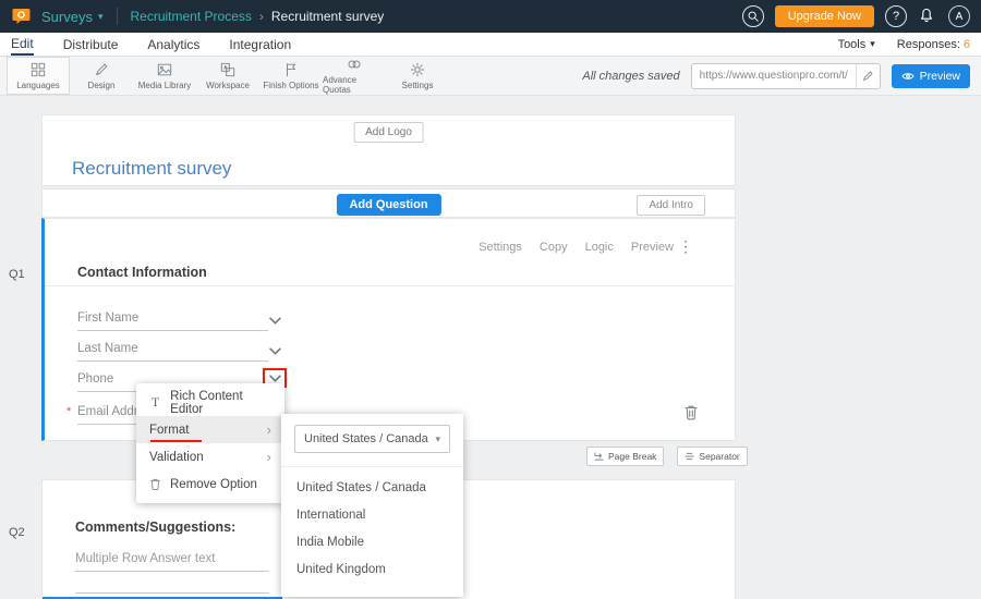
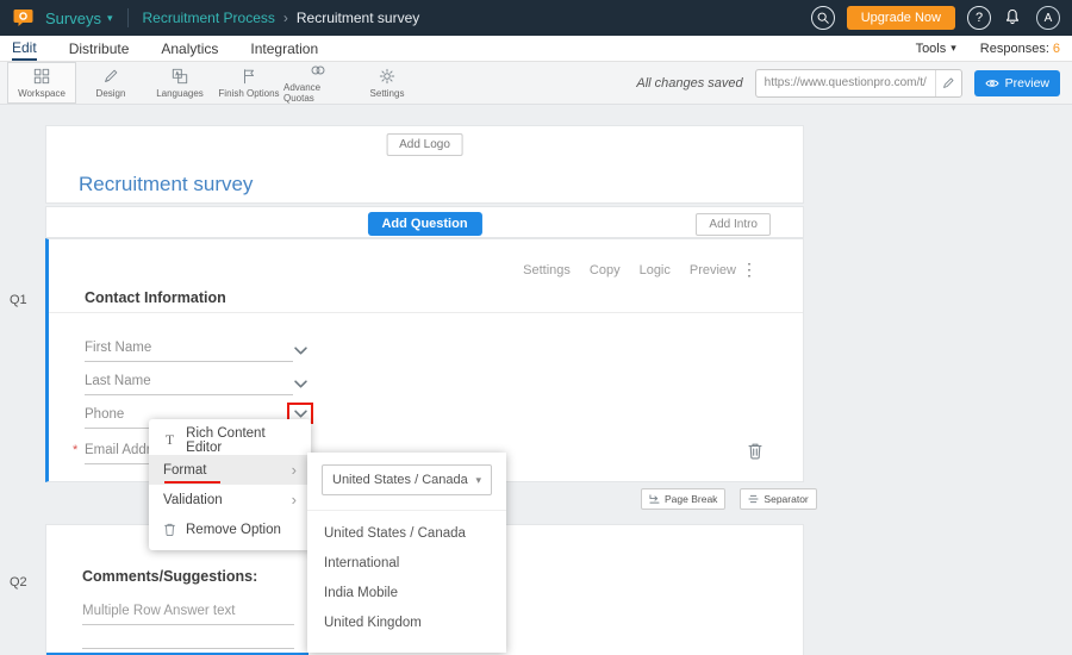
  Surveys
  ▾
  Recruitment Process
  ›
  Recruitment survey
  Upgrade Now
  ?
  A
  Edit
  Distribute
  Analytics
  Integration
  Tools
  ▾
  Responses: 6
- Languages
+ Workspace
  Design
- Media Library
- Workspace
+ Languages
  Finish Options
  Advance Quotas
  Settings
  All changes saved
  https://www.questionpro.com/t/
  Preview
  Add Logo
  Recruitment survey
  Add Question
  Add Intro
  Q1
  Settings
  Copy
  Logic
  Preview
  ⋮
  Contact Information
  First Name
  Last Name
  Phone
  *
  Page Break
  Separator
  Q2
  Comments/Suggestions:
  Multiple Row Answer text
  T
  Rich Content Editor
  Format
  ›
  Validation
  ›
  Remove Option
  United States / Canada
  ▾
  United States / Canada
  International
  India Mobile
  United Kingdom
